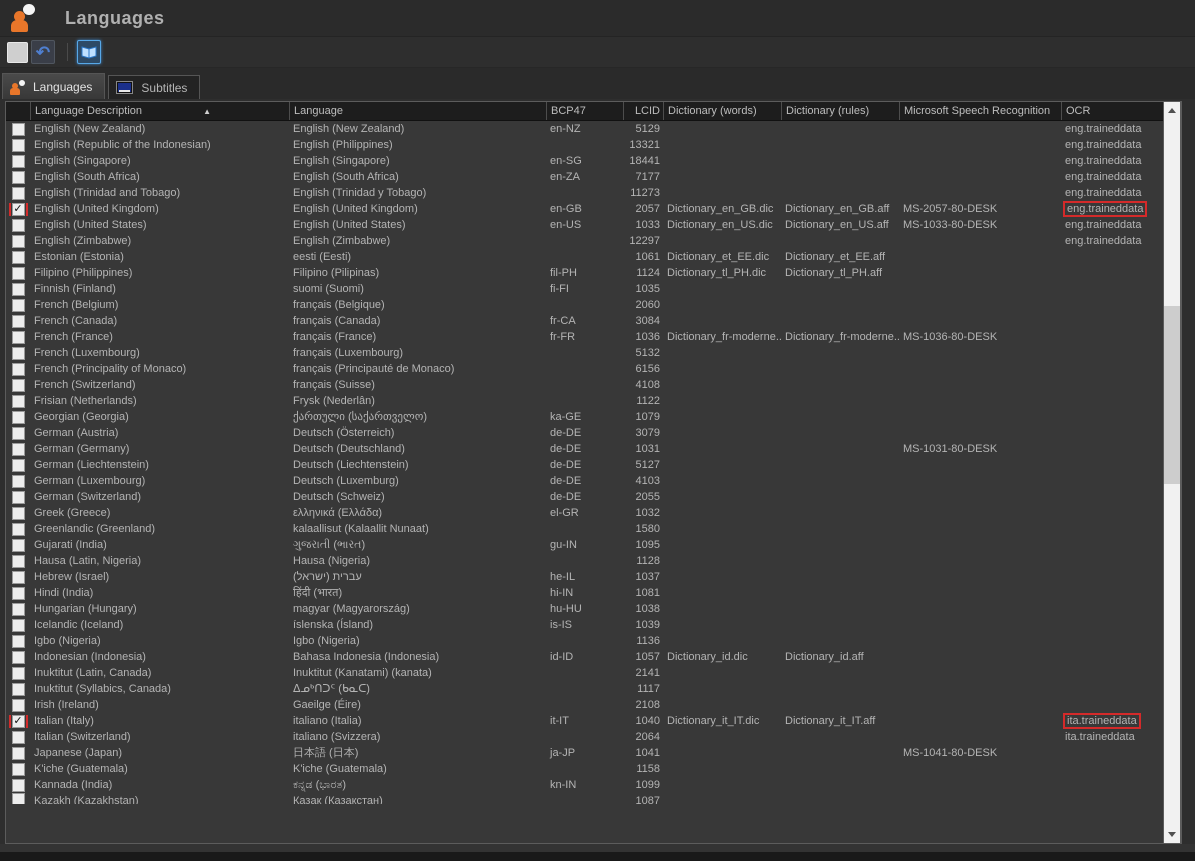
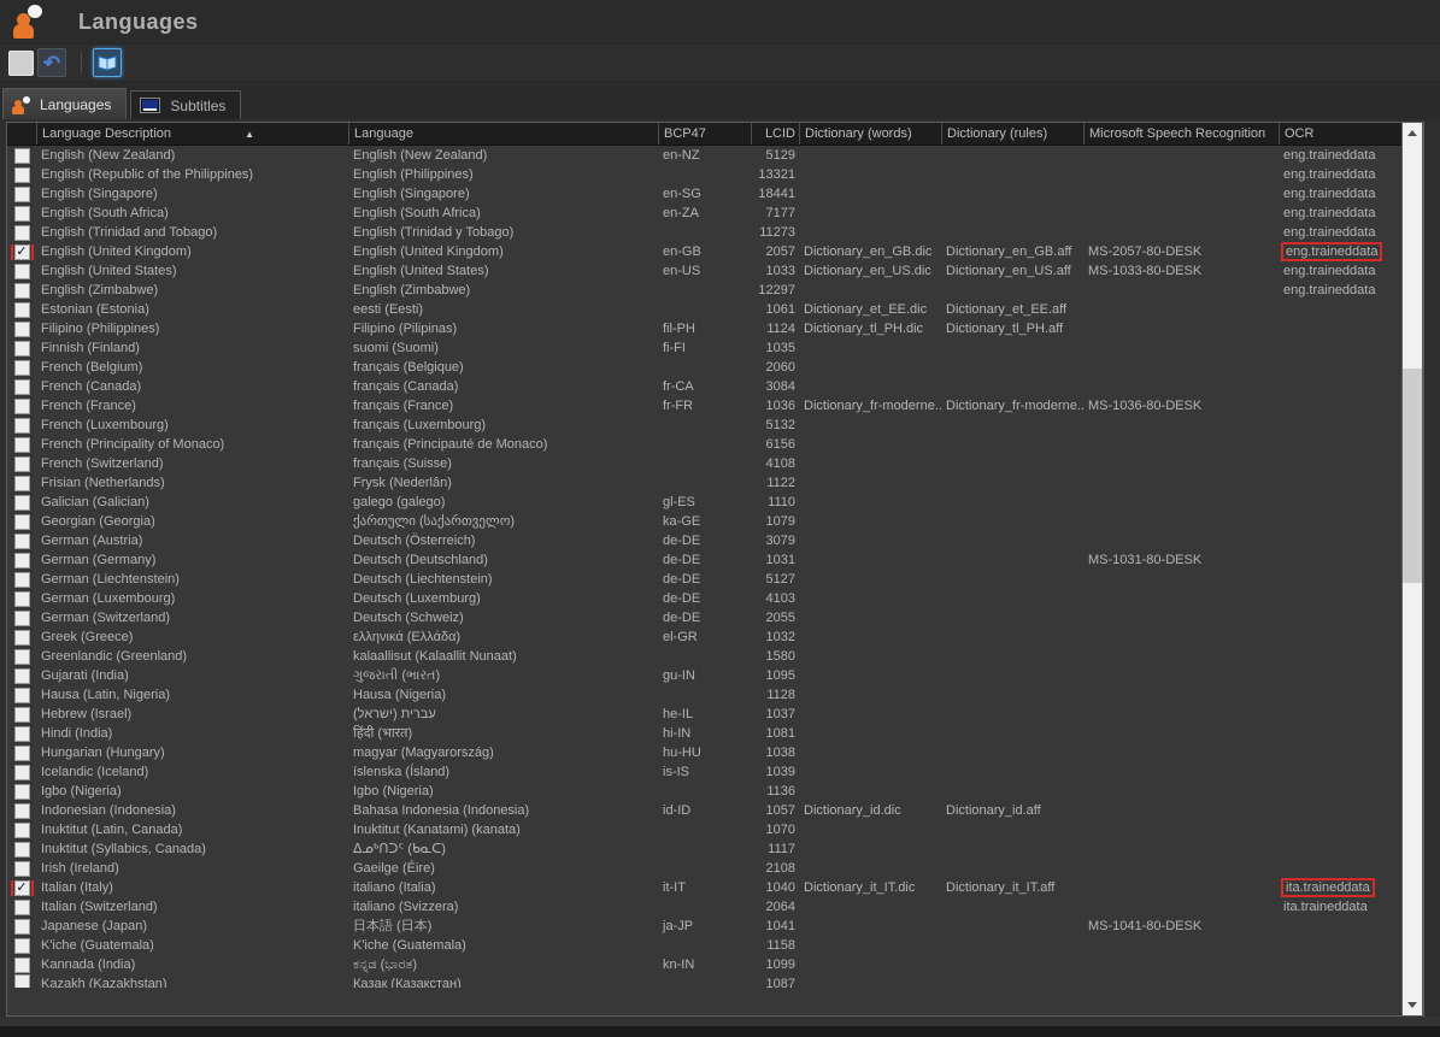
  Languages
  ↶
  Languages
  Subtitles
  Language Description ▲
  Language
  BCP47
  LCID
  Dictionary (words)
  Dictionary (rules)
  Microsoft Speech Recognition
  OCR
  English (New Zealand)
  English (New Zealand)
  en-NZ
  5129
  eng.traineddata
- English (Republic of the Indonesian)
+ English (Republic of the Philippines)
  English (Philippines)
  13321
  eng.traineddata
  English (Singapore)
  English (Singapore)
  en-SG
  18441
  eng.traineddata
  English (South Africa)
  English (South Africa)
  en-ZA
  7177
  eng.traineddata
  English (Trinidad and Tobago)
  English (Trinidad y Tobago)
  11273
  eng.traineddata
  ✓
  English (United Kingdom)
  English (United Kingdom)
  en-GB
  2057
  Dictionary_en_GB.dic
  Dictionary_en_GB.aff
  MS-2057-80-DESK
  eng.traineddata
  English (United States)
  English (United States)
  en-US
  1033
  Dictionary_en_US.dic
  Dictionary_en_US.aff
  MS-1033-80-DESK
  eng.traineddata
  English (Zimbabwe)
  English (Zimbabwe)
  12297
  eng.traineddata
  Estonian (Estonia)
  eesti (Eesti)
  1061
  Dictionary_et_EE.dic
  Dictionary_et_EE.aff
  Filipino (Philippines)
  Filipino (Pilipinas)
  fil-PH
  1124
  Dictionary_tl_PH.dic
  Dictionary_tl_PH.aff
  Finnish (Finland)
  suomi (Suomi)
  fi-FI
  1035
  French (Belgium)
  français (Belgique)
  2060
  French (Canada)
  français (Canada)
  fr-CA
  3084
  French (France)
  français (France)
  fr-FR
  1036
  Dictionary_fr-moderne..
  Dictionary_fr-moderne..
  MS-1036-80-DESK
  French (Luxembourg)
  français (Luxembourg)
  5132
  French (Principality of Monaco)
  français (Principauté de Monaco)
  6156
  French (Switzerland)
  français (Suisse)
  4108
  Frisian (Netherlands)
  Frysk (Nederlân)
  1122
+ Galician (Galician)
+ galego (galego)
+ gl-ES
+ 1110
  Georgian (Georgia)
  ქართული (საქართველო)
  ka-GE
  1079
  German (Austria)
  Deutsch (Österreich)
  de-DE
  3079
  German (Germany)
  Deutsch (Deutschland)
  de-DE
  1031
  MS-1031-80-DESK
  German (Liechtenstein)
  Deutsch (Liechtenstein)
  de-DE
  5127
  German (Luxembourg)
  Deutsch (Luxemburg)
  de-DE
  4103
  German (Switzerland)
  Deutsch (Schweiz)
  de-DE
  2055
  Greek (Greece)
  ελληνικά (Ελλάδα)
  el-GR
  1032
  Greenlandic (Greenland)
  kalaallisut (Kalaallit Nunaat)
  1580
  Gujarati (India)
  ગુજરાતી (ભારત)
  gu-IN
  1095
  Hausa (Latin, Nigeria)
  Hausa (Nigeria)
  1128
  Hebrew (Israel)
  עברית (ישראל)
  he-IL
  1037
  Hindi (India)
  हिंदी (भारत)
  hi-IN
  1081
  Hungarian (Hungary)
  magyar (Magyarország)
  hu-HU
  1038
  Icelandic (Iceland)
  íslenska (Ísland)
  is-IS
  1039
  Igbo (Nigeria)
  Igbo (Nigeria)
  1136
  Indonesian (Indonesia)
  Bahasa Indonesia (Indonesia)
  id-ID
  1057
  Dictionary_id.dic
  Dictionary_id.aff
  Inuktitut (Latin, Canada)
  Inuktitut (Kanatami) (kanata)
- 2141
+ 1070
  Inuktitut (Syllabics, Canada)
  ᐃᓄᒃᑎᑐᑦ (ᑲᓇᑕ)
  1117
  Irish (Ireland)
  Gaeilge (Éire)
  2108
  ✓
  Italian (Italy)
  italiano (Italia)
  it-IT
  1040
  Dictionary_it_IT.dic
  Dictionary_it_IT.aff
  ita.traineddata
  Italian (Switzerland)
  italiano (Svizzera)
  2064
  ita.traineddata
  Japanese (Japan)
  日本語 (日本)
  ja-JP
  1041
  MS-1041-80-DESK
  K'iche (Guatemala)
  K'iche (Guatemala)
  1158
  Kannada (India)
  ಕನ್ನಡ (ಭಾರತ)
  kn-IN
  1099
  Kazakh (Kazakhstan)
  Қазақ (Қазақстан)
  1087
